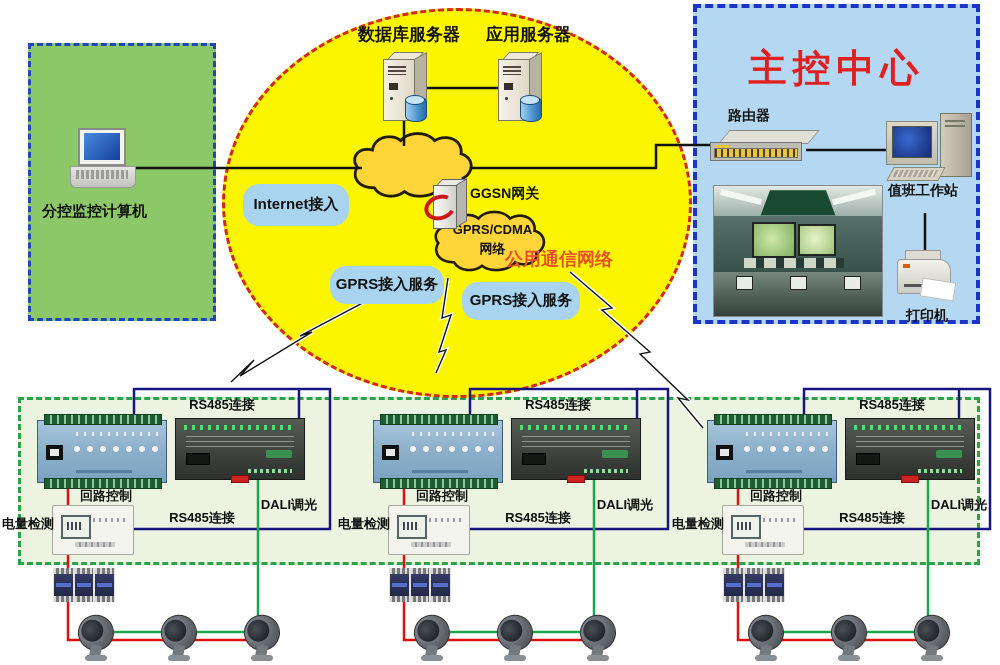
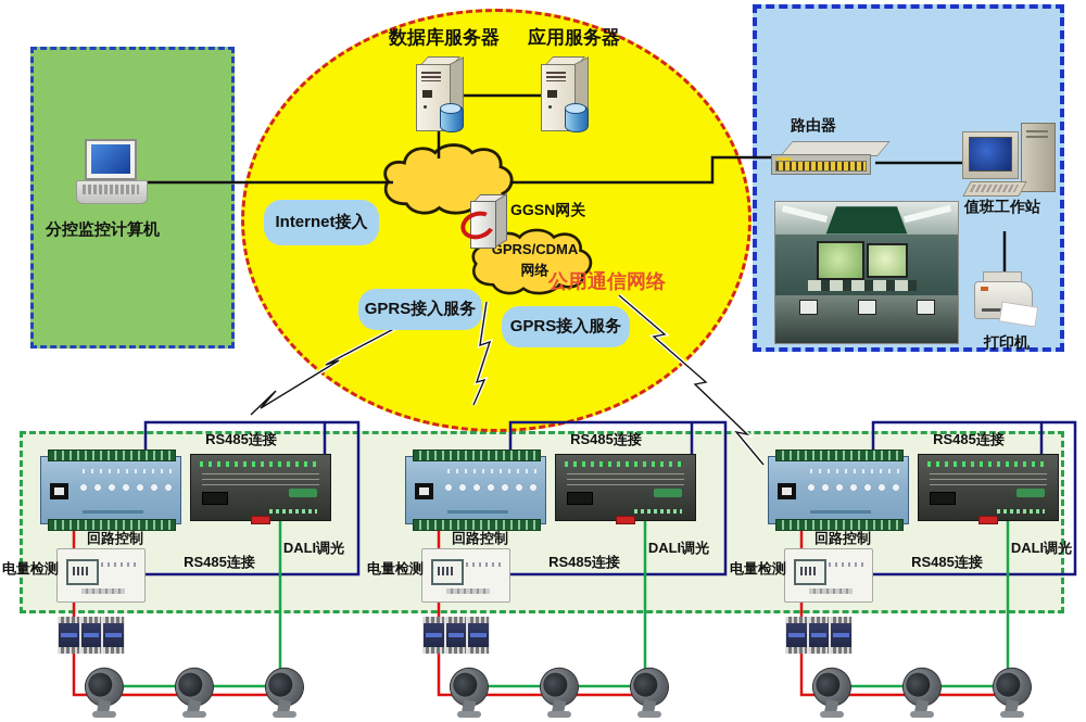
  数据库服务器
  应用服务器
  GGSN网关
  GPRS/CDMA
  网络
  公用通信网络
  Internet接入
  GPRS接入服务
  GPRS接入服务
  分控监控计算机
- 主控中心
  路由器
  值班工作站
  打印机
  RS485连接
  回路控制
  RS485连接
  DALI调光
  电量检测
  RS485连接
  回路控制
  RS485连接
  DALI调光
  电量检测
  RS485连接
  回路控制
  RS485连接
  DALI调光
  电量检测
